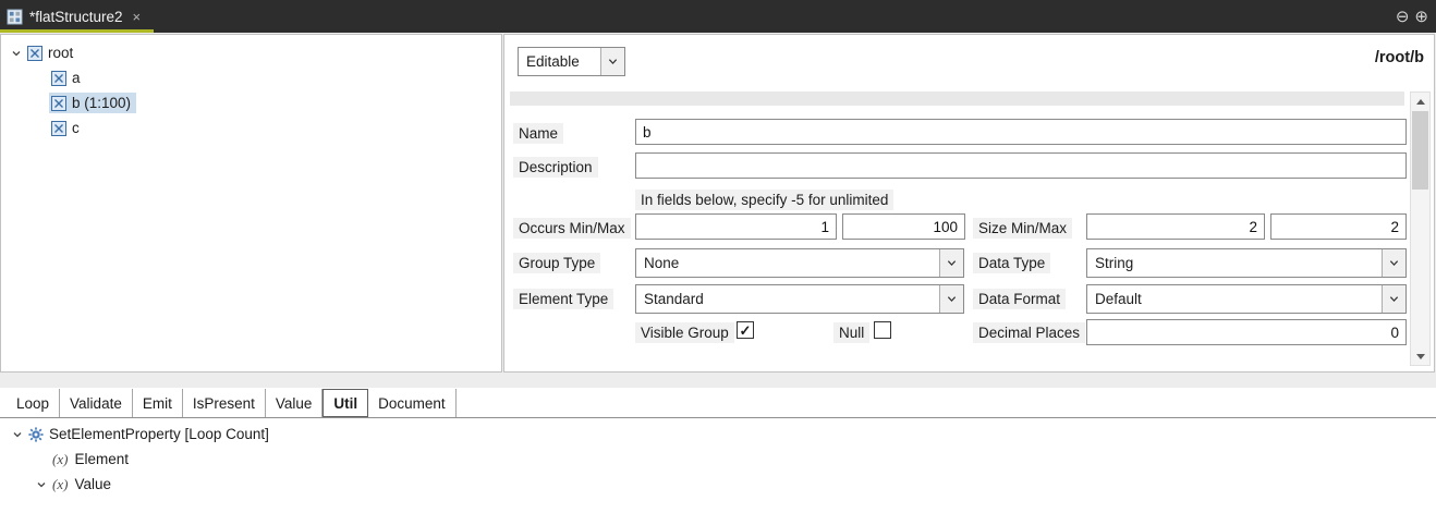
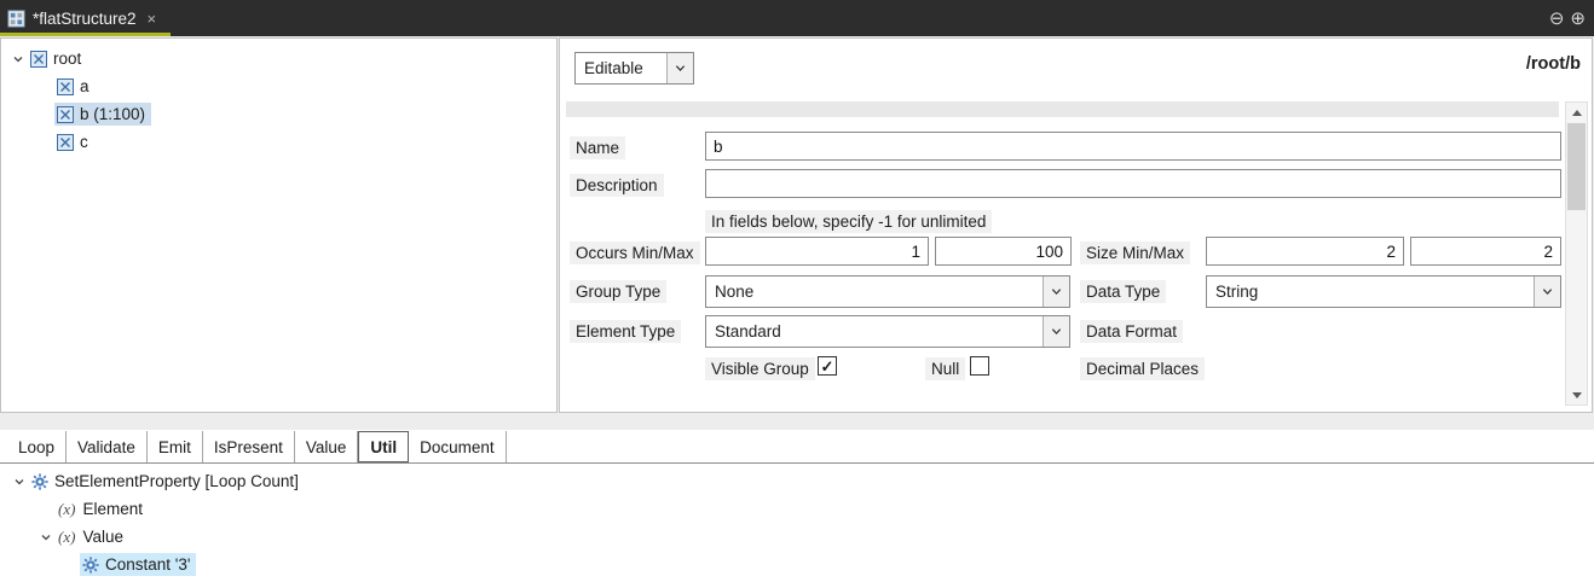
  *flatStructure2
  ×
  ⊖
  ⊕
  root
  a
  b (1:100)
  c
  Editable
  /root/b
  Name
  b
  Description
- In fields below, specify -5 for unlimited
+ In fields below, specify -1 for unlimited
  Occurs Min/Max
  1
  100
  Size Min/Max
  2
  2
  Group Type
  None
  Data Type
  String
  Element Type
  Standard
  Data Format
- Default
  Visible Group
  ✓
  Null
  Decimal Places
- 0
  Loop
  Validate
  Emit
  IsPresent
  Value
  Util
  Document
  SetElementProperty [Loop Count]
  (x)
  Element
  (x)
  Value
+ Constant '3'
